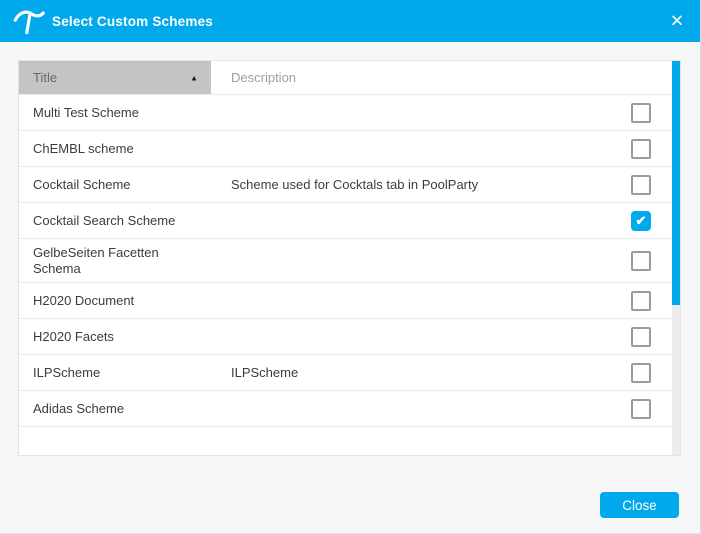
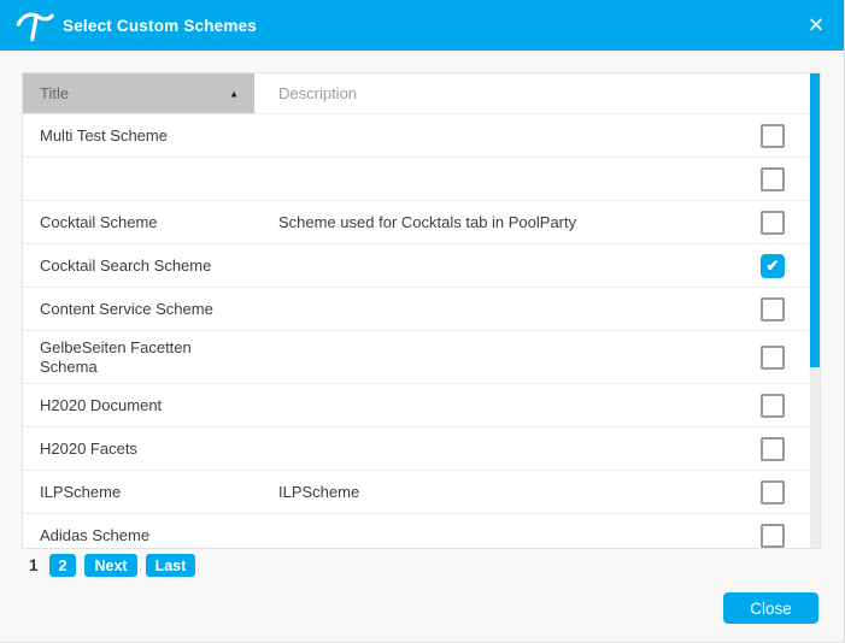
  Select Custom Schemes
  ✕
  Title
  ▲
  Description
  Multi Test Scheme
- ChEMBL scheme
  Cocktail Scheme
  Scheme used for Cocktals tab in PoolParty
  Cocktail Search Scheme
  ✔
+ Content Service Scheme
  GelbeSeiten Facetten Schema
  H2020 Document
  H2020 Facets
  ILPScheme
  ILPScheme
  Adidas Scheme
+ 1
+ 2
+ Next
+ Last
  Close
